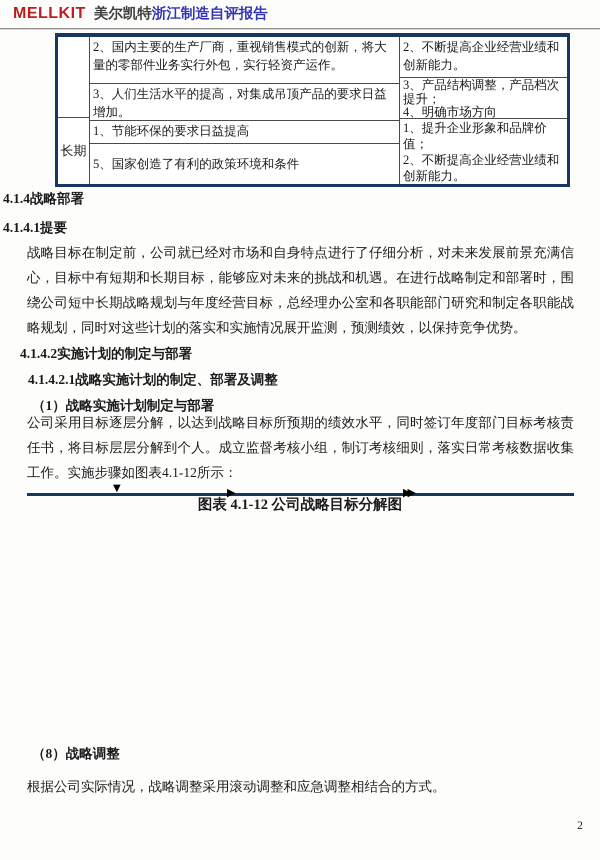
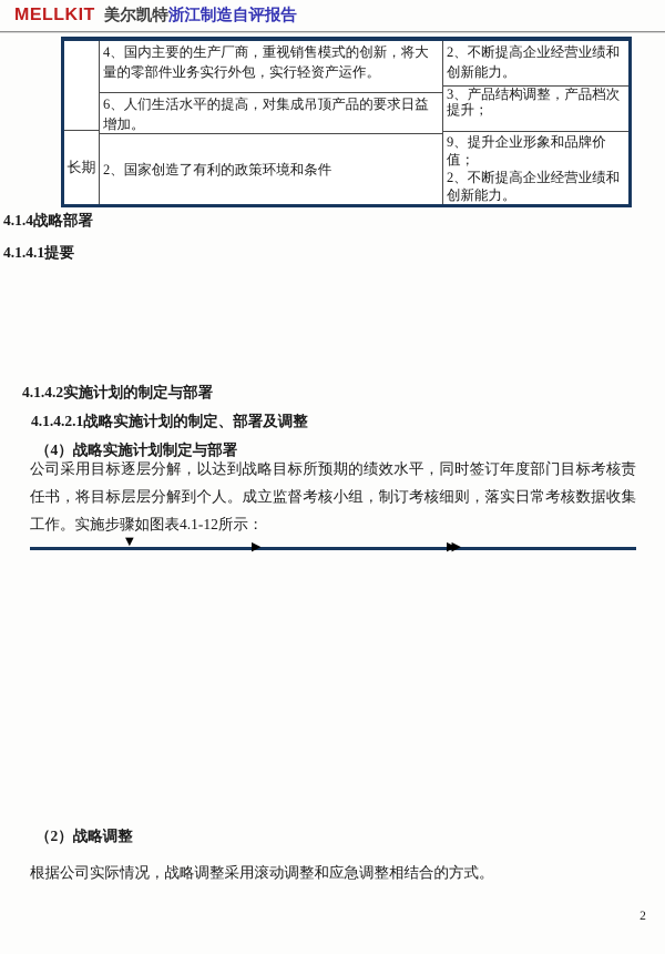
  MELLKIT 美尔凯特浙江制造自评报告
  长期
- 2、国内主要的生产厂商，重视销售模式的创新，将大量的零部件业务实行外包，实行轻资产运作。
+ 4、国内主要的生产厂商，重视销售模式的创新，将大量的零部件业务实行外包，实行轻资产运作。
- 3、人们生活水平的提高，对集成吊顶产品的要求日益增加。
+ 6、人们生活水平的提高，对集成吊顶产品的要求日益增加。
- 1、节能环保的要求日益提高
- 5、国家创造了有利的政策环境和条件
+ 2、国家创造了有利的政策环境和条件
  2、不断提高企业经营业绩和创新能力。
  3、产品结构调整，产品档次提升；
- 4、明确市场方向
- 1、提升企业形象和品牌价值；
+ 9、提升企业形象和品牌价值；
  2、不断提高企业经营业绩和创新能力。
  4.1.4战略部署
  4.1.4.1提要
- 战略目标在制定前，公司就已经对市场和自身特点进行了仔细分析，对未来发展前景充满信心，目标中有短期和长期目标，能够应对未来的挑战和机遇。在进行战略制定和部署时，围绕公司短中长期战略规划与年度经营目标，总经理办公室和各职能部门研究和制定各职能战略规划，同时对这些计划的落实和实施情况展开监测，预测绩效，以保持竞争优势。
  4.1.4.2实施计划的制定与部署
  4.1.4.2.1战略实施计划的制定、部署及调整
- （1）战略实施计划制定与部署
+ （4）战略实施计划制定与部署
  公司采用目标逐层分解，以达到战略目标所预期的绩效水平，同时签订年度部门目标考核责任书，将目标层层分解到个人。成立监督考核小组，制订考核细则，落实日常考核数据收集工作。实施步骤如图表4.1-12所示：
  ▼
  ▶
  ▶▶
- 图表 4.1-12 公司战略目标分解图
- （8）战略调整
+ （2）战略调整
  根据公司实际情况，战略调整采用滚动调整和应急调整相结合的方式。
  2
